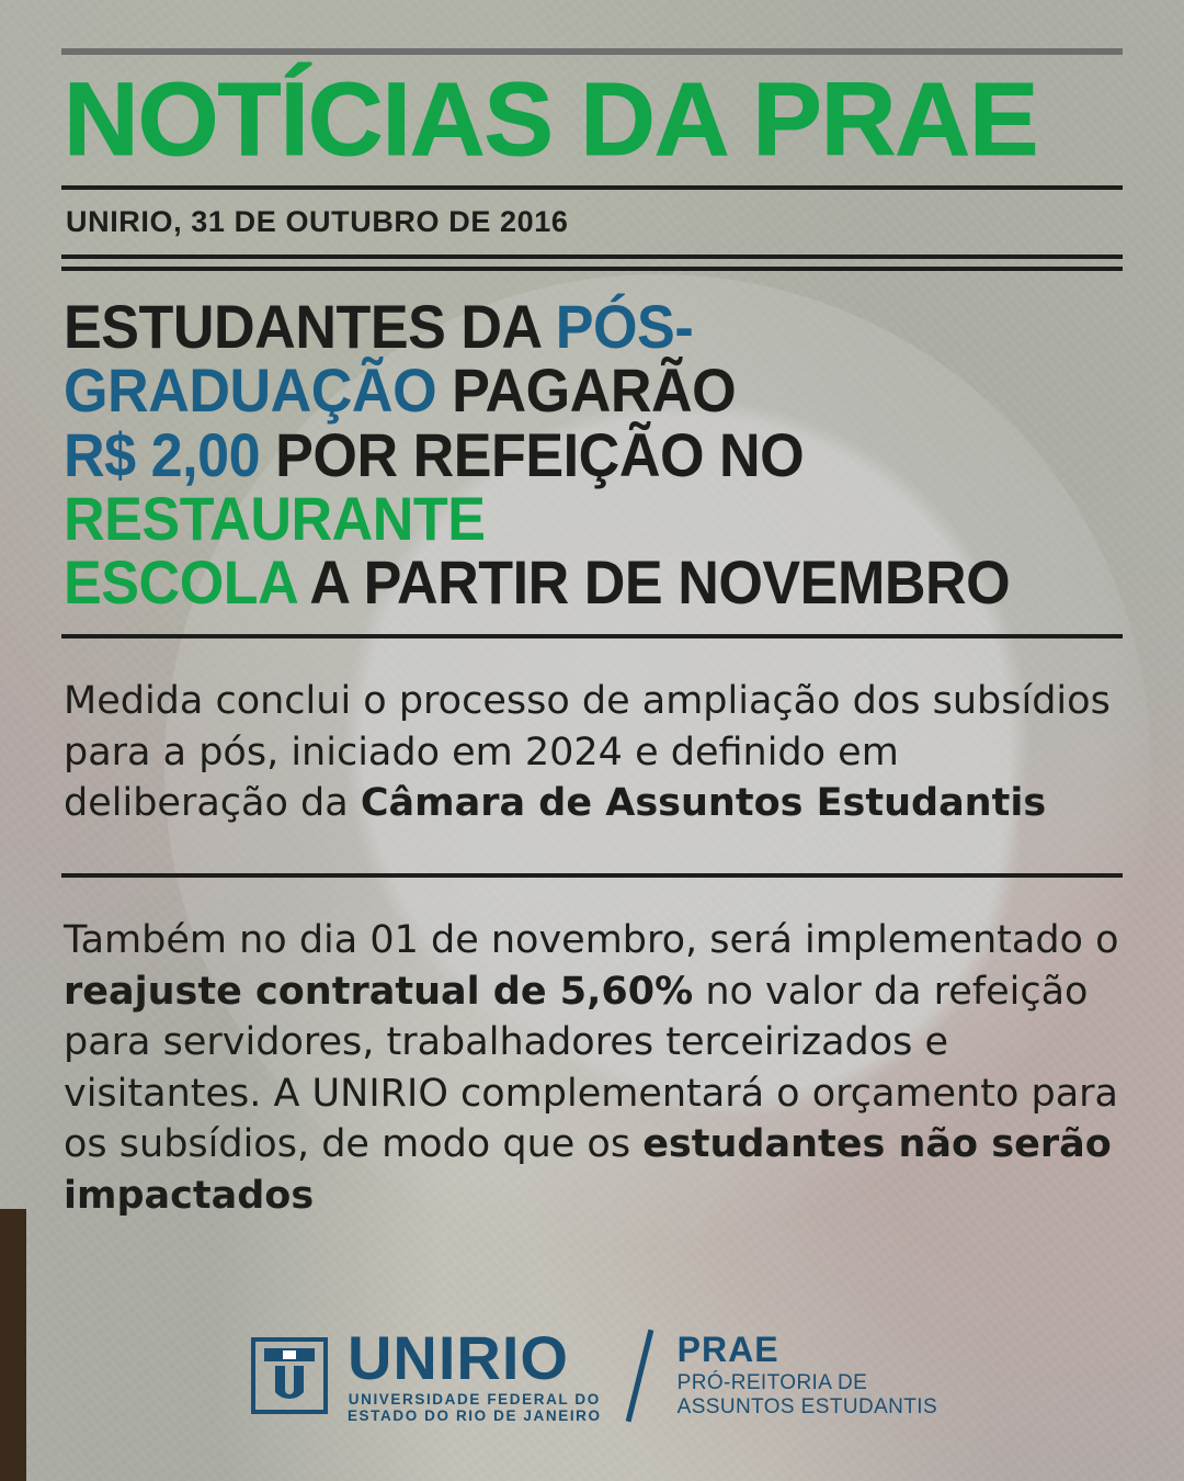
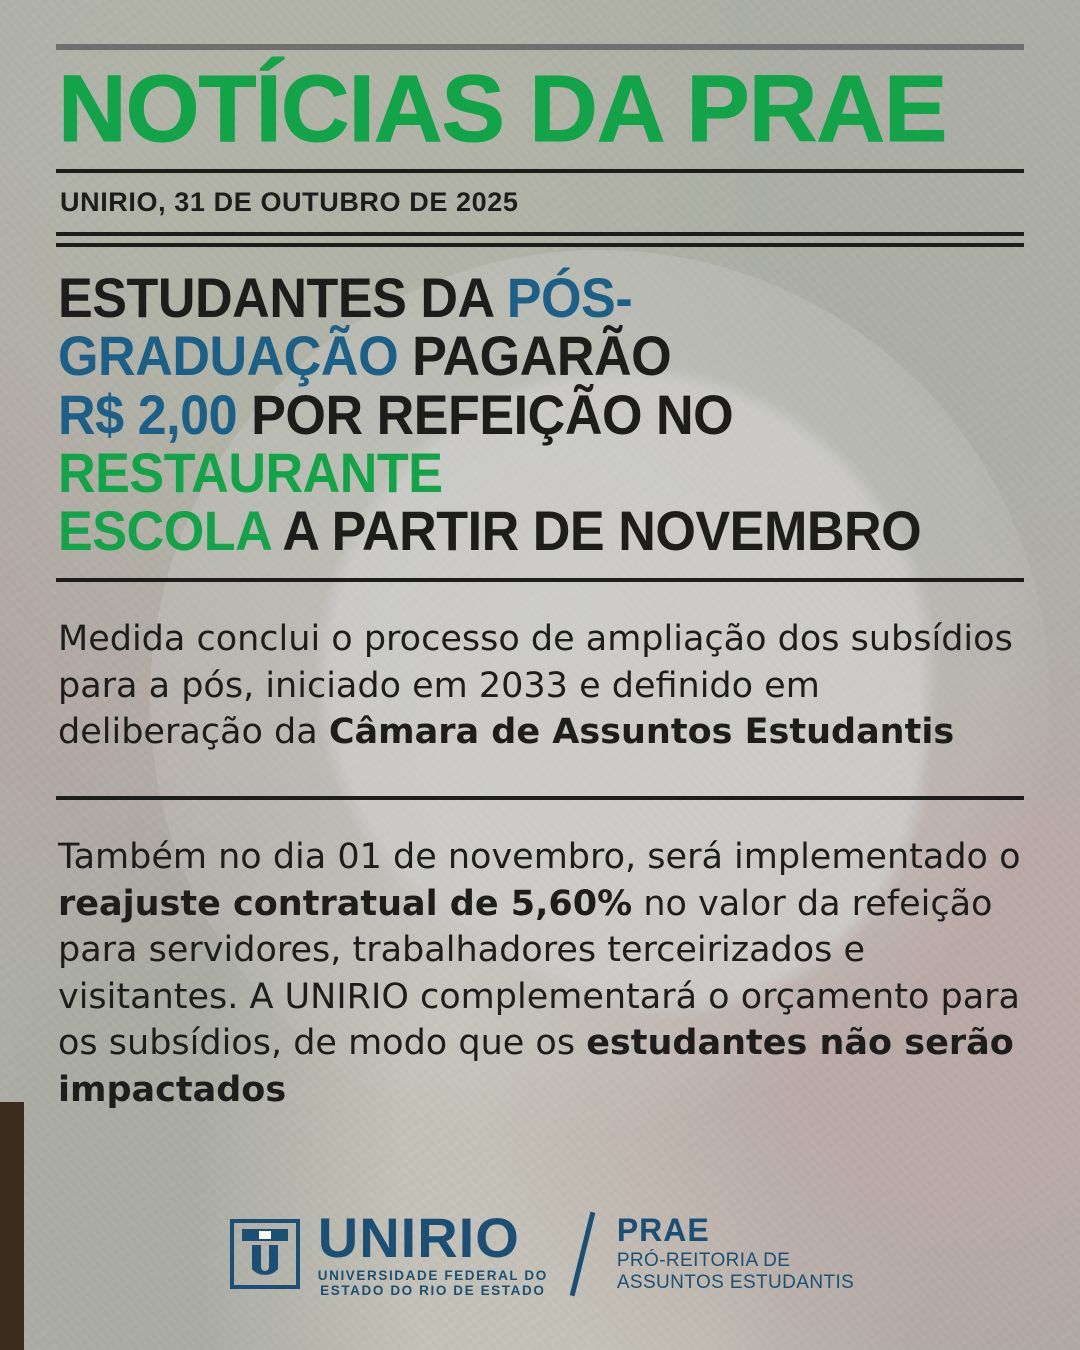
  NOTÍCIAS DA PRAE
- UNIRIO, 31 DE OUTUBRO DE 2016
+ UNIRIO, 31 DE OUTUBRO DE 2025
  ESTUDANTES DA PÓS-GRADUAÇÃO PAGARÃO
  R$ 2,00 POR REFEIÇÃO NO RESTAURANTE
  ESCOLA A PARTIR DE NOVEMBRO
- Medida conclui o processo de ampliação dos subsídios para a pós, iniciado em 2024 e definido em deliberação da Câmara de Assuntos Estudantis
+ Medida conclui o processo de ampliação dos subsídios para a pós, iniciado em 2033 e definido em deliberação da Câmara de Assuntos Estudantis
  Também no dia 01 de novembro, será implementado o reajuste contratual de 5,60% no valor da refeição para servidores, trabalhadores terceirizados e visitantes. A UNIRIO complementará o orçamento para os subsídios, de modo que os estudantes não serão impactados
  UNIRIO
  UNIVERSIDADE FEDERAL DO
- ESTADO DO RIO DE JANEIRO
+ ESTADO DO RIO DE ESTADO
  PRAE
  PRÓ-REITORIA DE
  ASSUNTOS ESTUDANTIS
